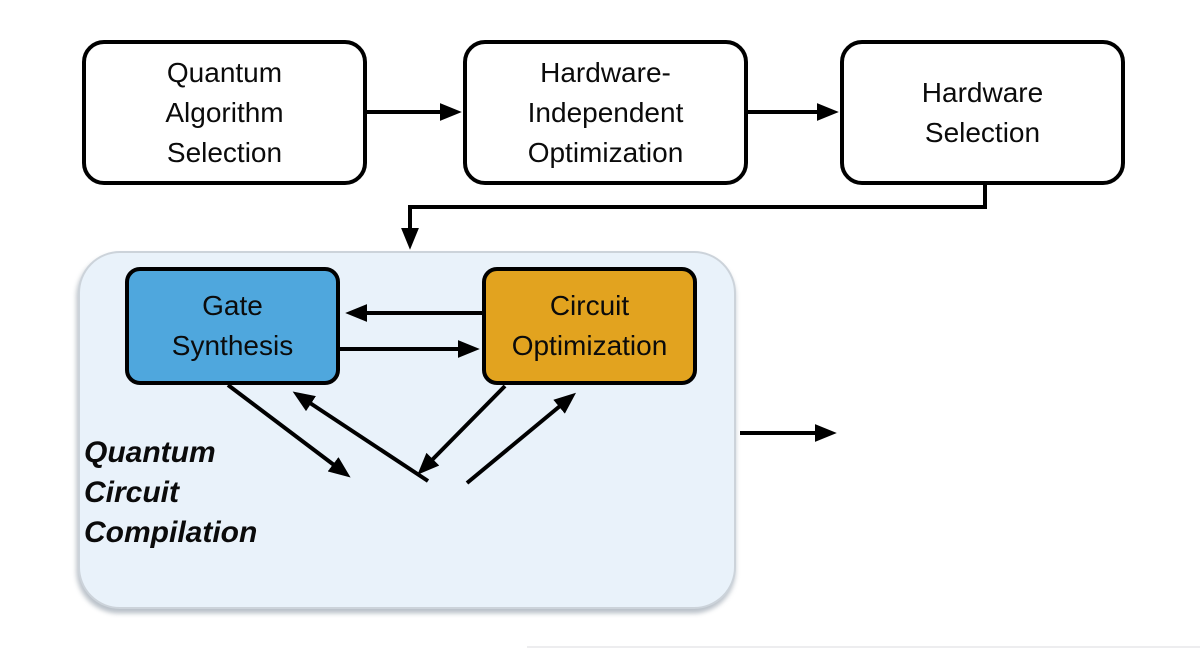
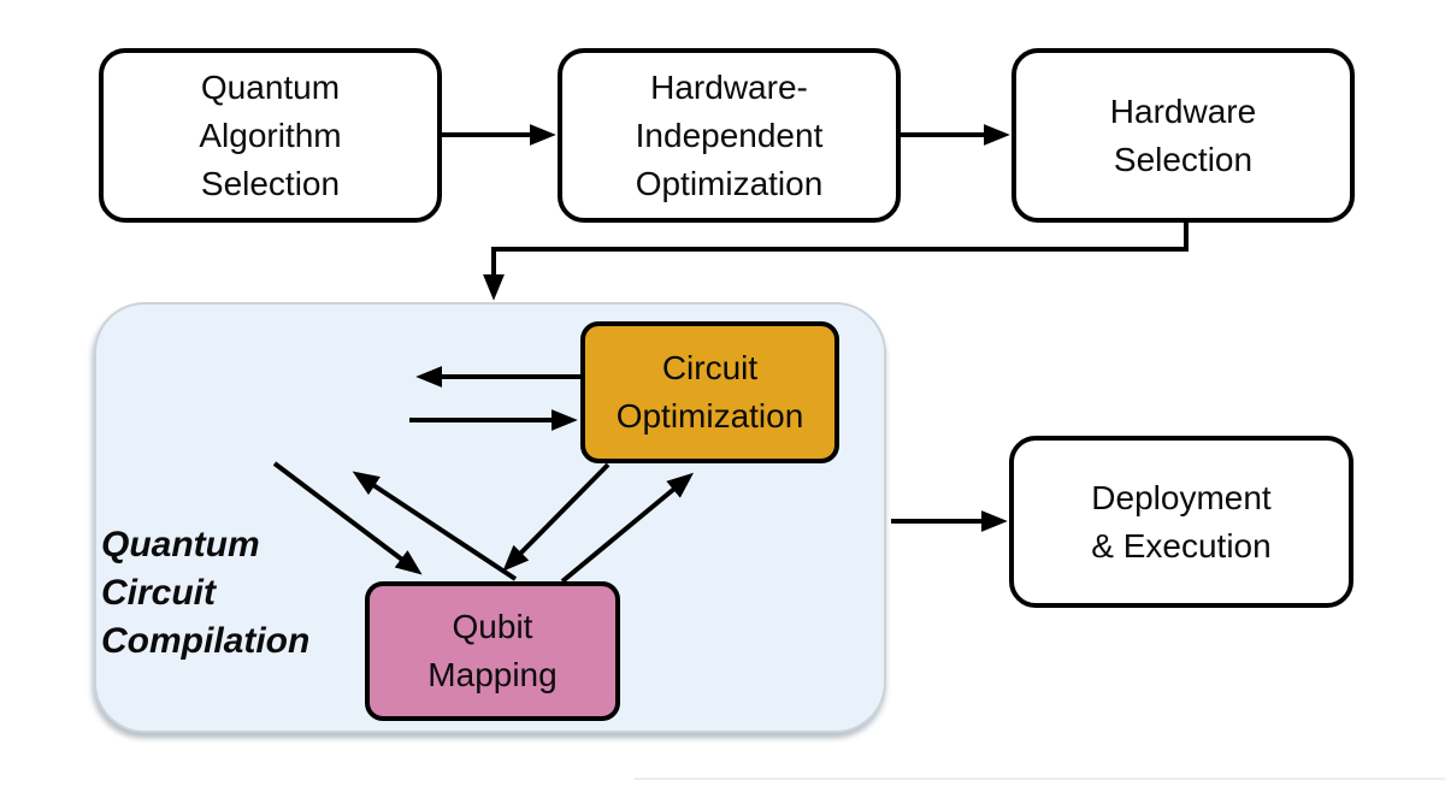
  Quantum
  Circuit
  Compilation
  Quantum
  Algorithm
  Selection
  Hardware-
  Independent
  Optimization
  Hardware
  Selection
- Gate
- Synthesis
  Circuit
  Optimization
+ Qubit
+ Mapping
+ Deployment
+ & Execution
